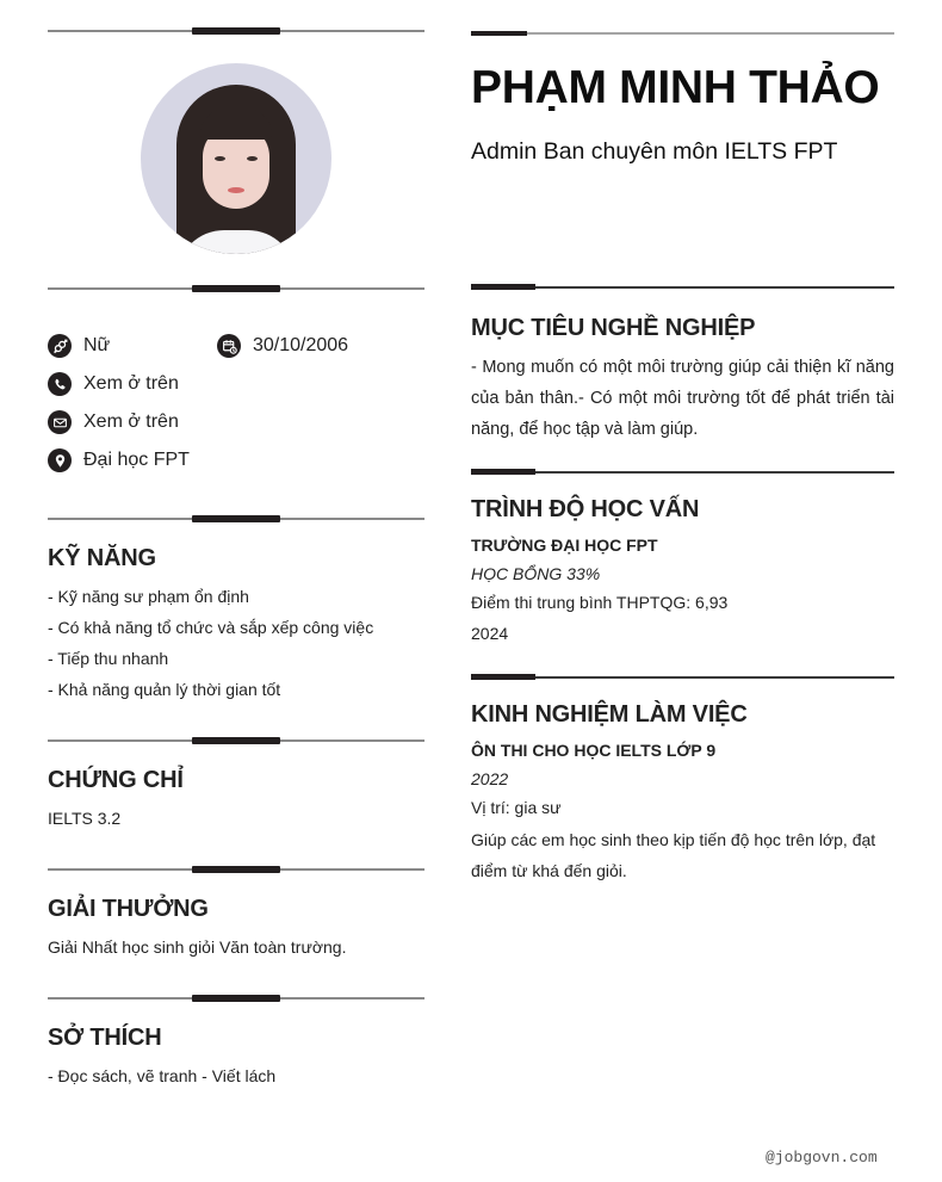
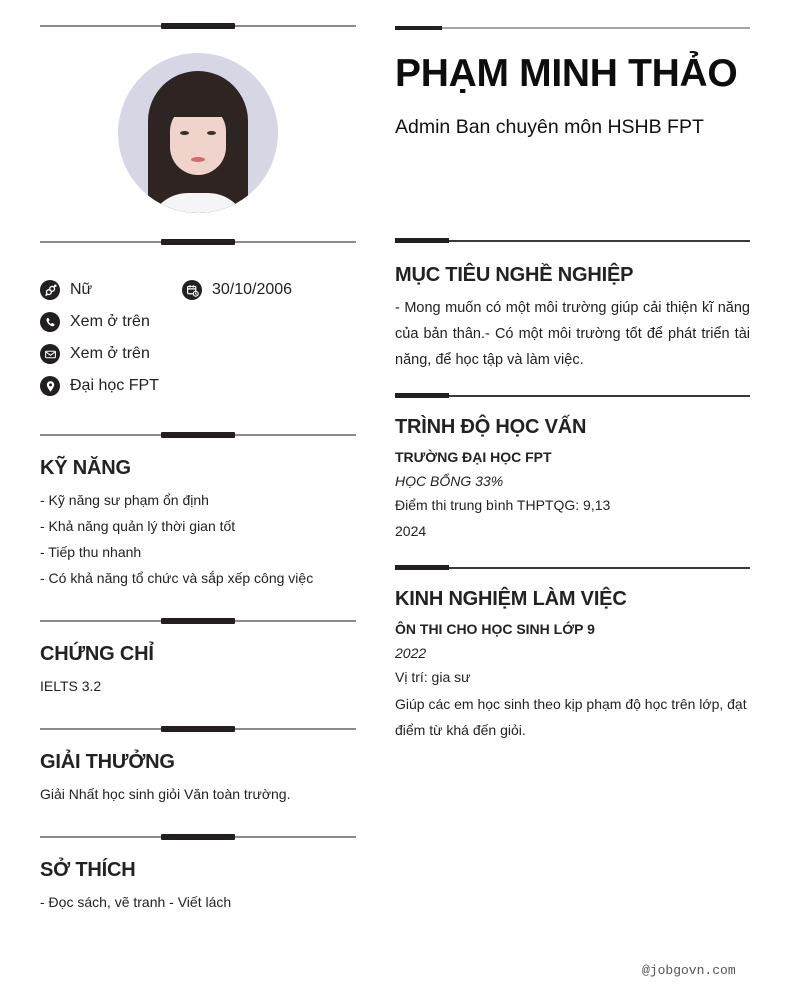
  Nữ
  30/10/2006
  Xem ở trên
  Xem ở trên
  Đại học FPT
  KỸ NĂNG
  - Kỹ năng sư phạm ổn định
- - Có khả năng tổ chức và sắp xếp công việc
+ - Khả năng quản lý thời gian tốt
  - Tiếp thu nhanh
- - Khả năng quản lý thời gian tốt
+ - Có khả năng tổ chức và sắp xếp công việc
  CHỨNG CHỈ
  IELTS 3.2
  GIẢI THƯỞNG
  Giải Nhất học sinh giỏi Văn toàn trường.
  SỞ THÍCH
  - Đọc sách, vẽ tranh - Viết lách
  PHẠM MINH THẢO
- Admin Ban chuyên môn IELTS FPT
+ Admin Ban chuyên môn HSHB FPT
  MỤC TIÊU NGHỀ NGHIỆP
- - Mong muốn có một môi trường giúp cải thiện kĩ năng của bản thân.- Có một môi trường tốt để phát triển tài năng, để học tập và làm giúp.
+ - Mong muốn có một môi trường giúp cải thiện kĩ năng của bản thân.- Có một môi trường tốt để phát triển tài năng, để học tập và làm việc.
  TRÌNH ĐỘ HỌC VẤN
  TRƯỜNG ĐẠI HỌC FPT
  HỌC BỔNG 33%
- Điểm thi trung bình THPTQG: 6,93
+ Điểm thi trung bình THPTQG: 9,13
  2024
  KINH NGHIỆM LÀM VIỆC
- ÔN THI CHO HỌC IELTS LỚP 9
+ ÔN THI CHO HỌC SINH LỚP 9
  2022
  Vị trí: gia sư
- Giúp các em học sinh theo kịp tiến độ học trên lớp, đạt điểm từ khá đến giỏi.
+ Giúp các em học sinh theo kịp phạm độ học trên lớp, đạt điểm từ khá đến giỏi.
  @jobgovn.com
